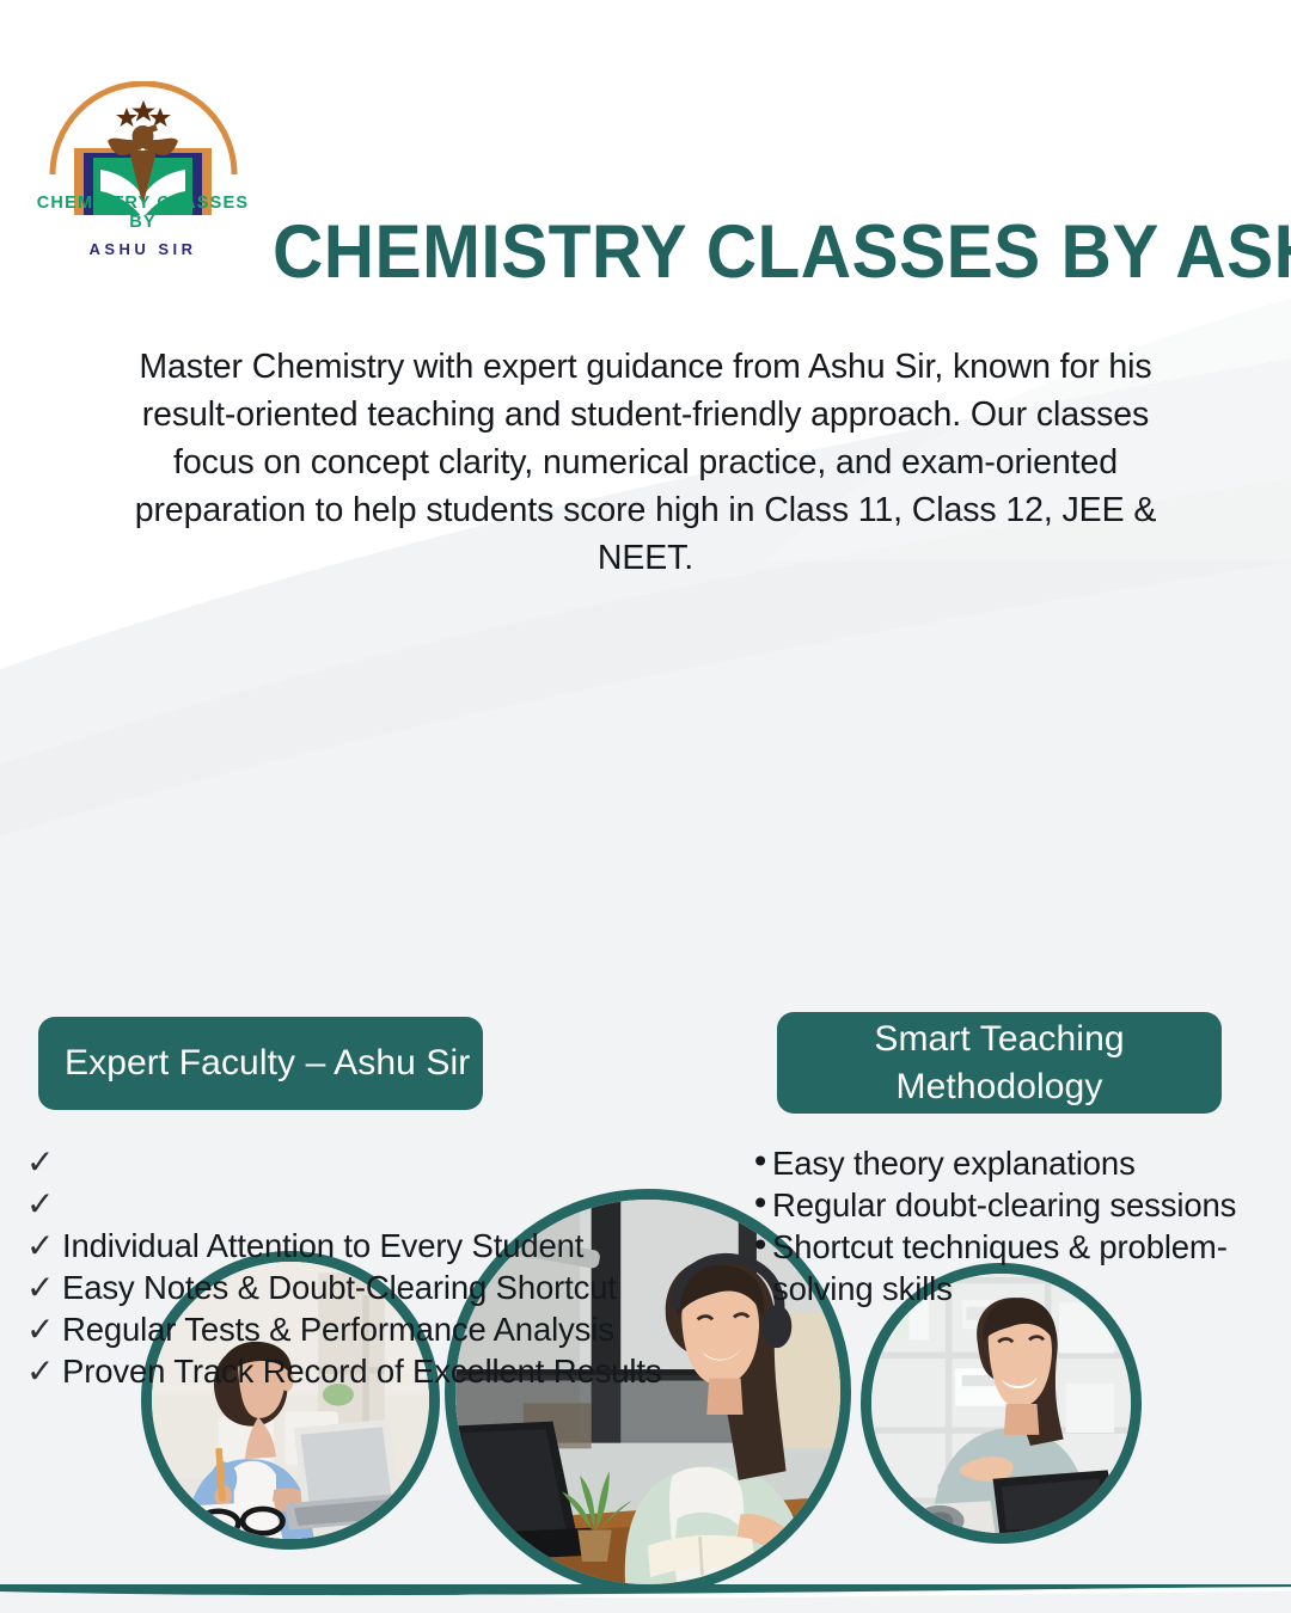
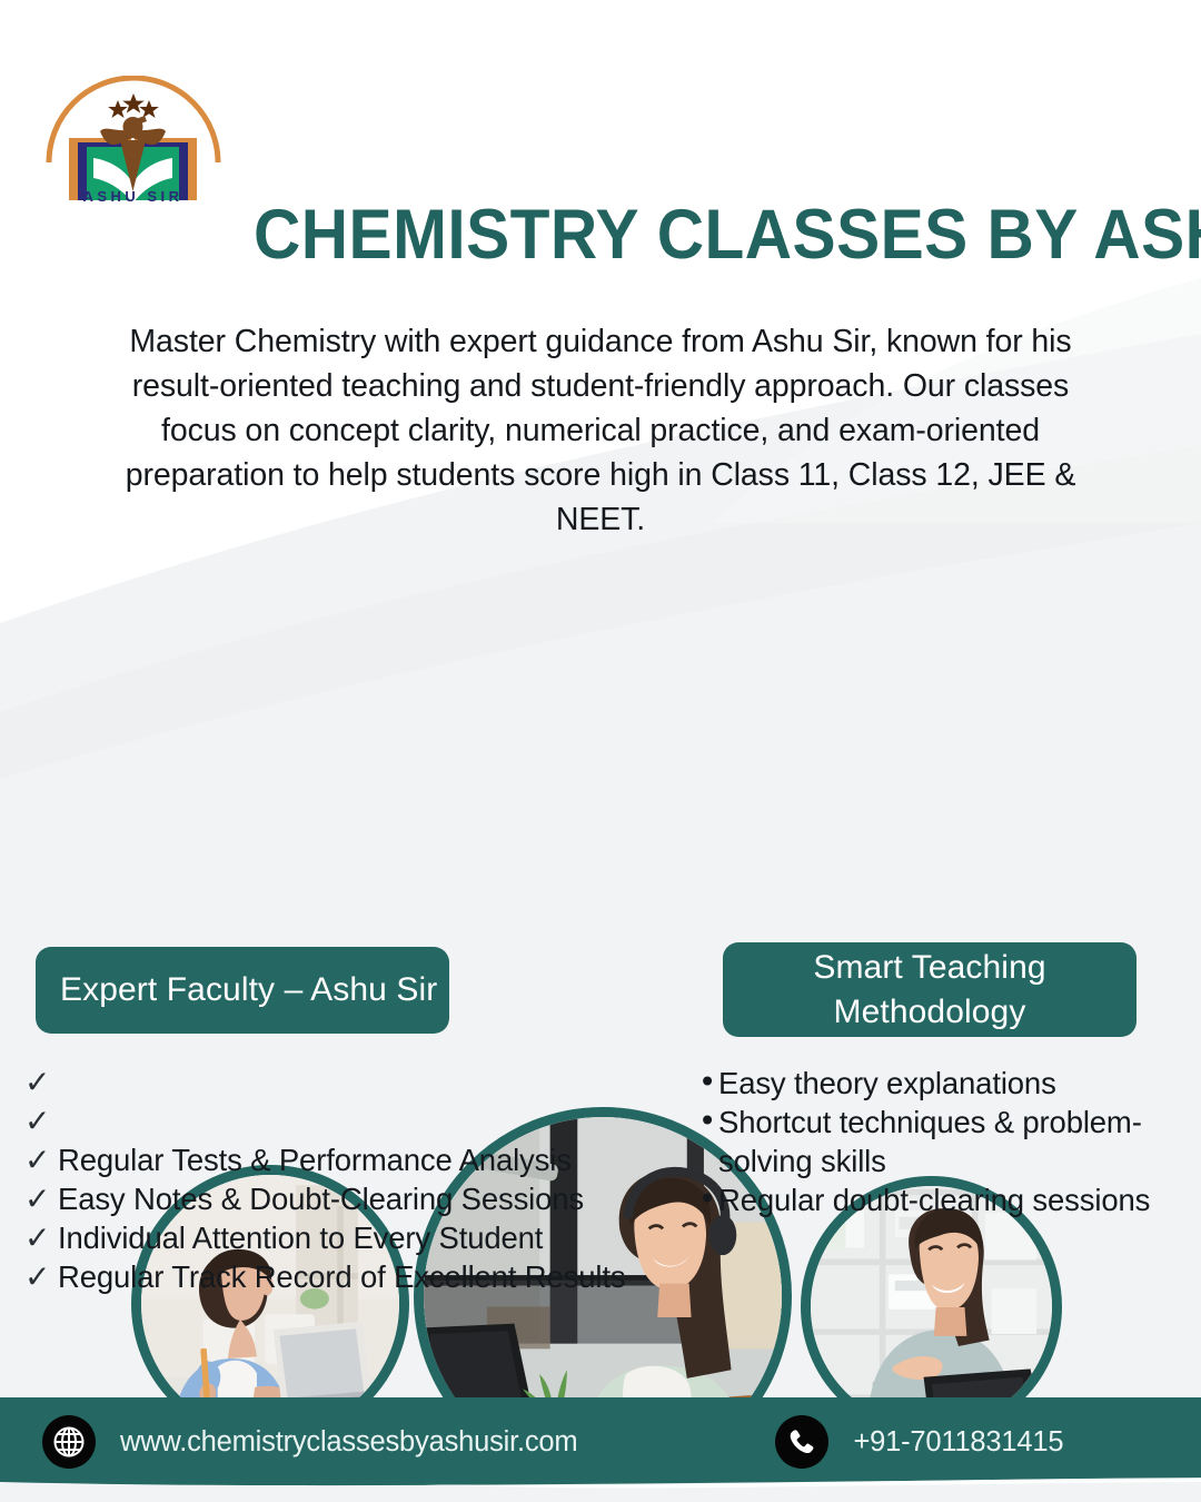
- CHEMISTRY CLASSES BY
  ASHU SIR
  CHEMISTRY CLASSES BY AS
  Master Chemistry with expert guidance from Ashu Sir, known for his result-oriented teaching and student-friendly approach. Our classes focus on concept clarity, numerical practice, and exam-oriented preparation to help students score high in Class 11, Class 12, JEE & NEET.
  Expert Faculty – Ashu Sir
  Smart Teaching Methodology
  ✓
  ✓
  ✓
- Individual Attention to Every Student
+ Regular Tests & Performance Analysis
  ✓
- Easy Notes & Doubt-Clearing Shortcut
+ Easy Notes & Doubt-Clearing Sessions
  ✓
- Regular Tests & Performance Analysis
+ Individual Attention to Every Student
  ✓
- Proven Track Record of Excellent Results
+ Regular Track Record of Excellent Results
  •
  Easy theory explanations
  •
- Regular doubt-clearing sessions
+ Shortcut techniques & problem-solving skills
  •
- Shortcut techniques & problem-solving skills
+ Regular doubt-clearing sessions
+ www.chemistryclassesbyashusir.com
+ +91-7011831415
